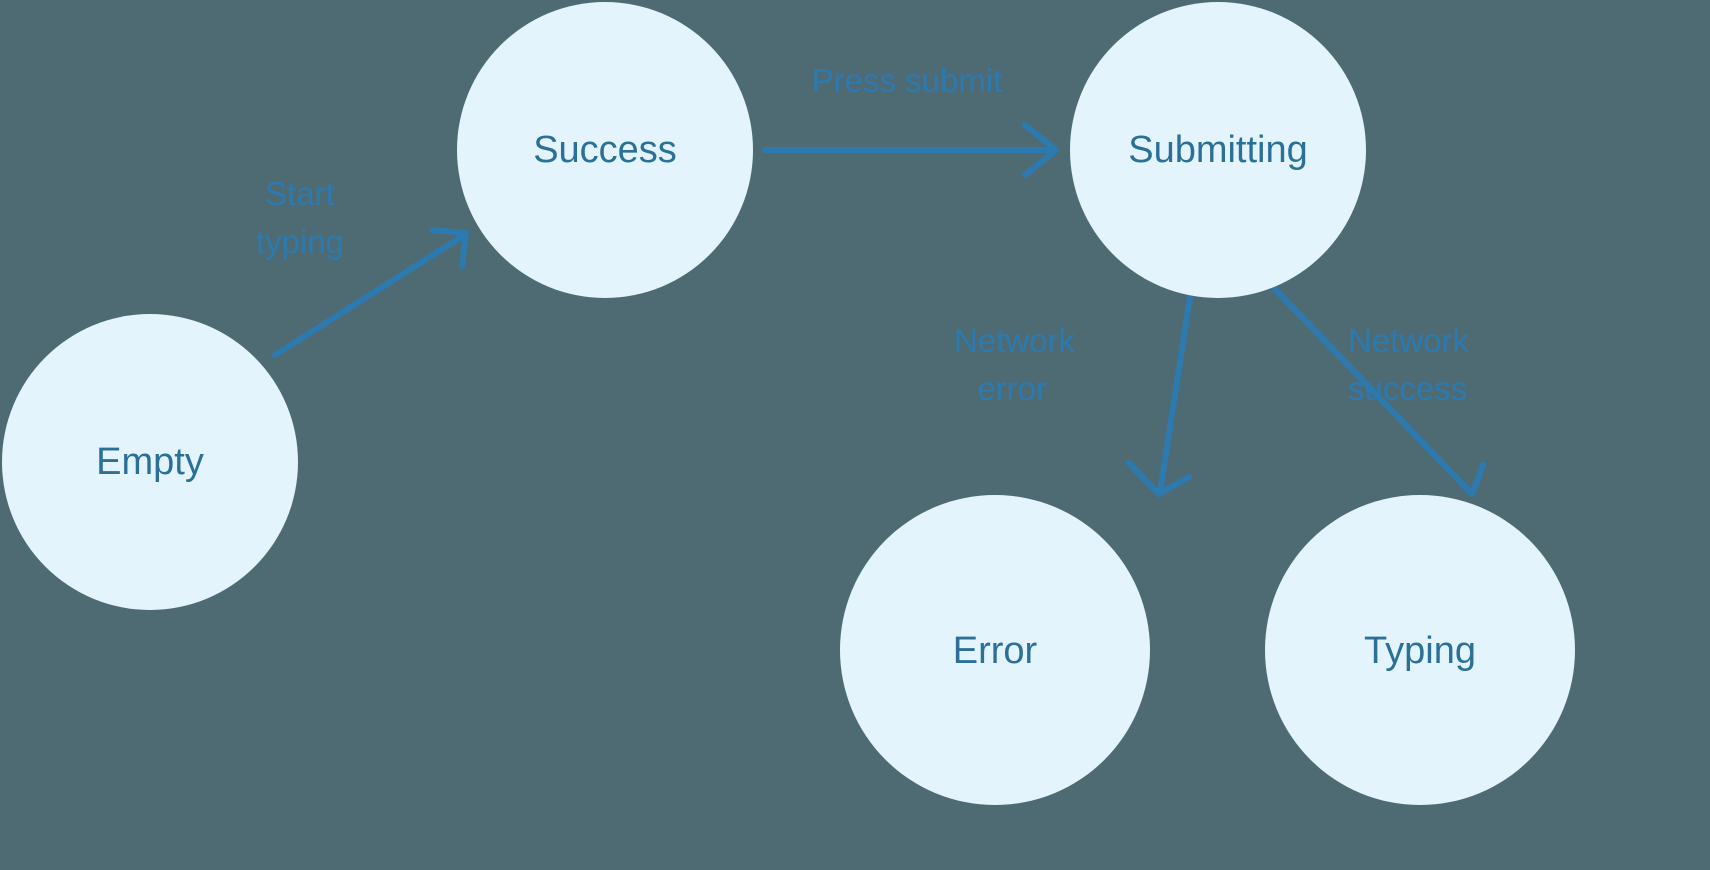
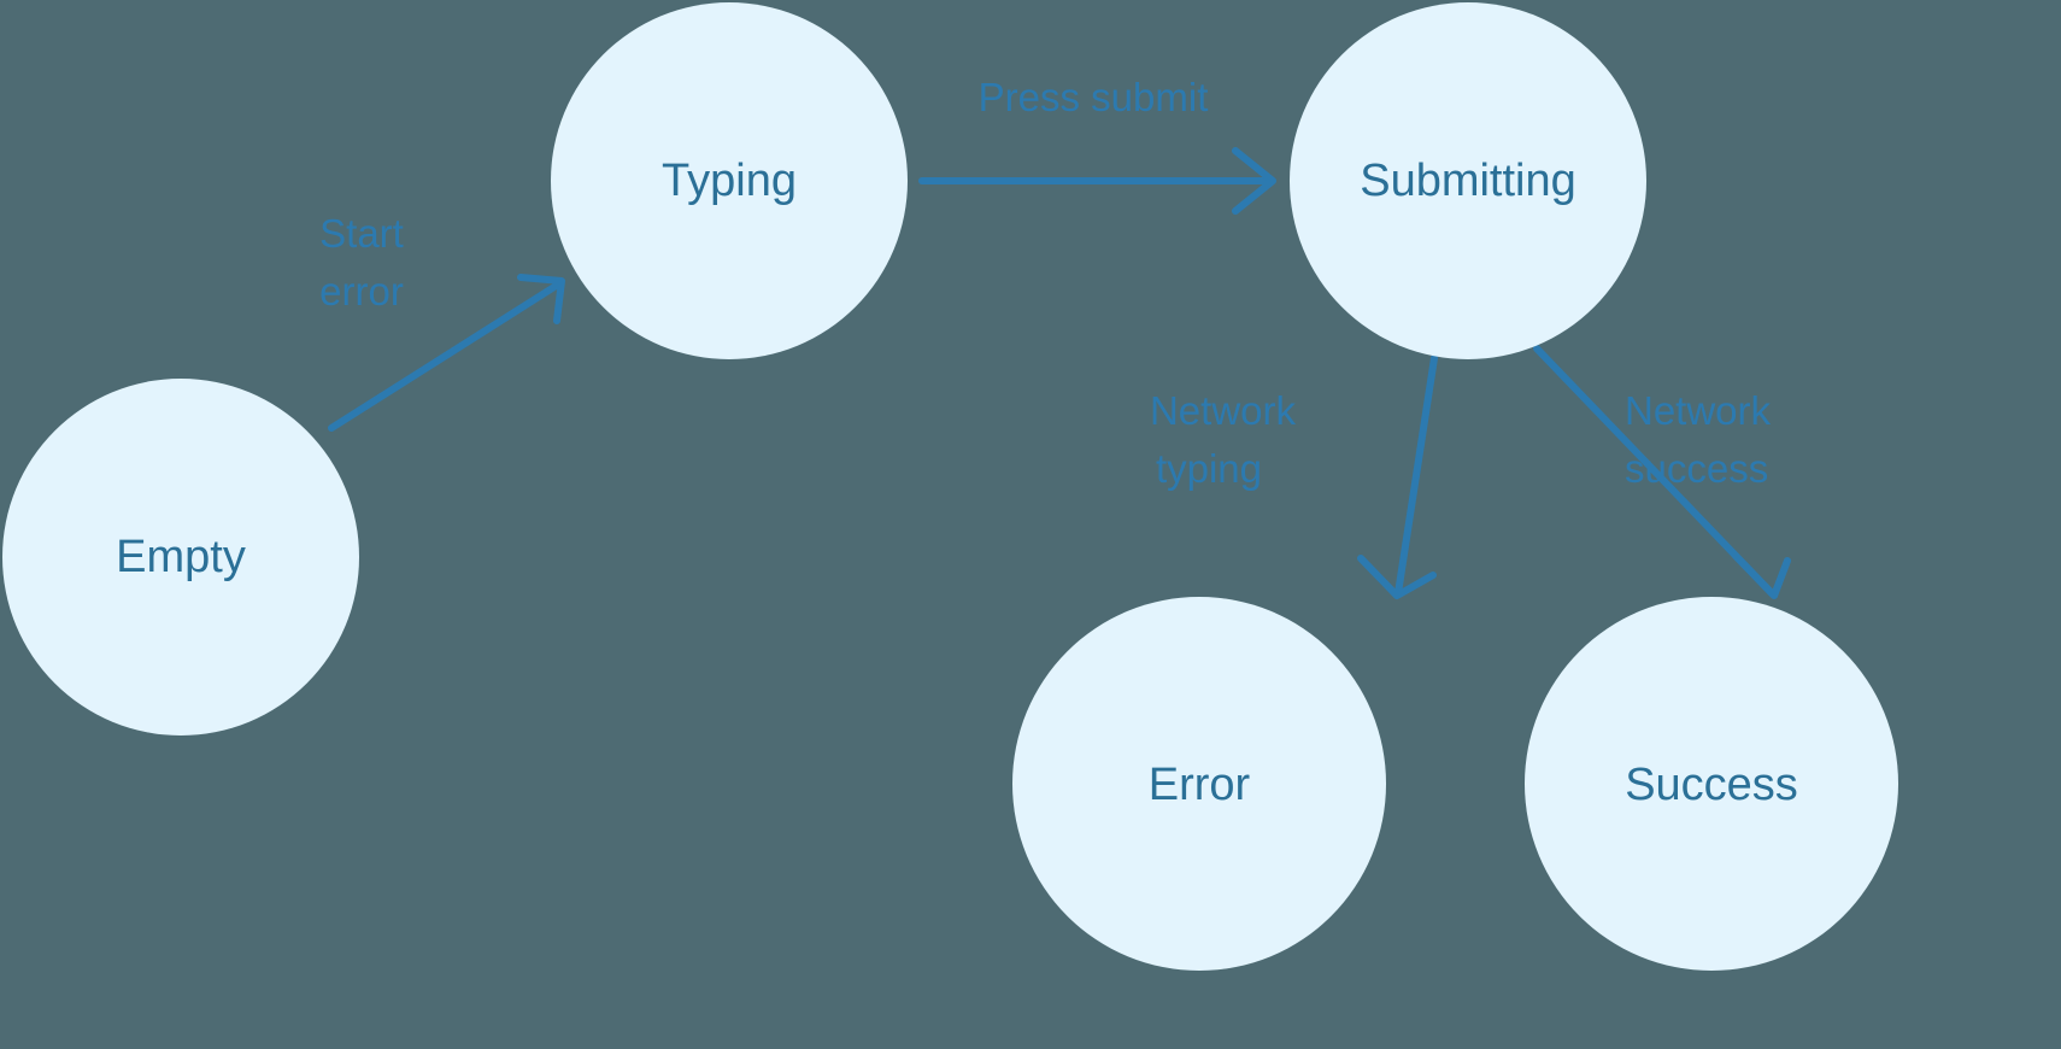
  Start
- typing
+ error
  Press submit
  Network
- error
+ typing
  Network
  success
  Empty
- Success
+ Typing
  Submitting
  Error
- Typing
+ Success
